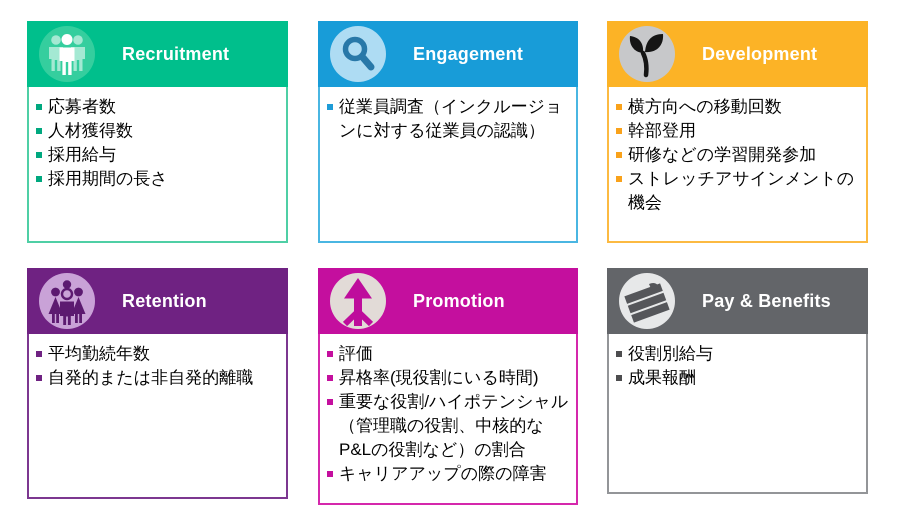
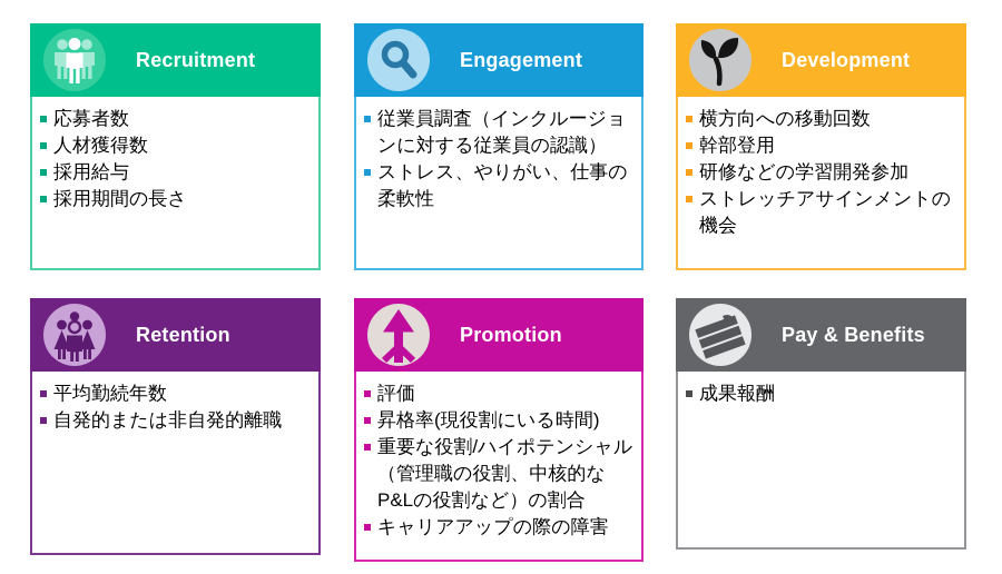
  Recruitment
  応募者数
  人材獲得数
  採用給与
  採用期間の長さ
  Engagement
  従業員調査（インクルージョンに対する従業員の認識）
+ ストレス、やりがい、仕事の柔軟性
  Development
  横方向への移動回数
  幹部登用
  研修などの学習開発参加
  ストレッチアサインメントの機会
  Retention
  平均勤続年数
  自発的または非自発的離職
  Promotion
  評価
  昇格率(現役割にいる時間)
  重要な役割/ハイポテンシャル（管理職の役割、中核的なP&Lの役割など）の割合
  キャリアアップの際の障害
  Pay & Benefits
- 役割別給与
  成果報酬
